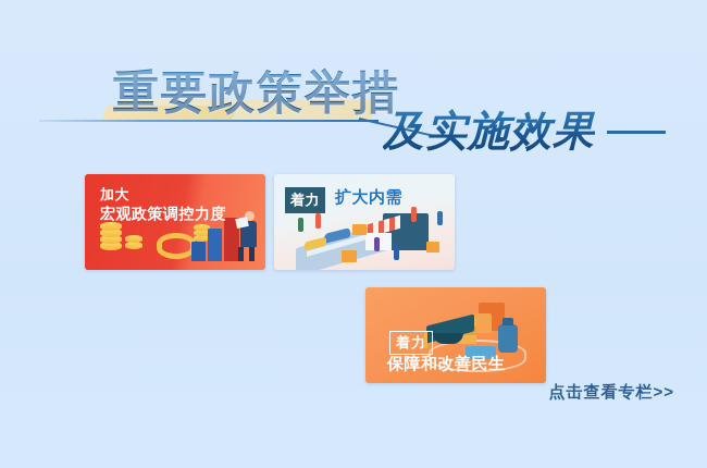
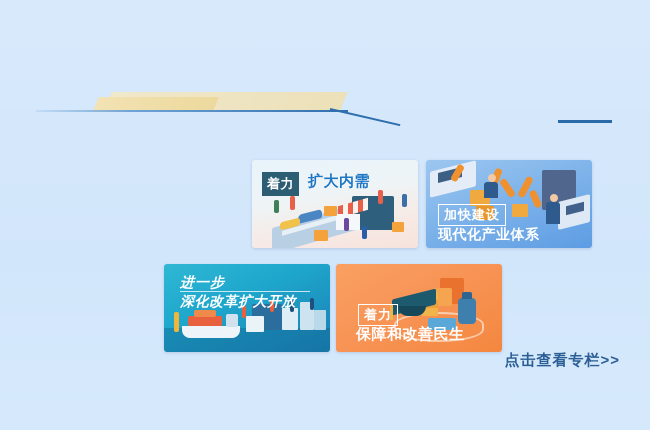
- 重要政策举措
- 及实施效果
- 加大
- 宏观政策调控力度
  着力
  扩大内需
+ 加快建设
+ 现代化产业体系
+ 进一步
+ 深化改革扩大开放
  着力
  保障和改善民生
  点击查看专栏>>
